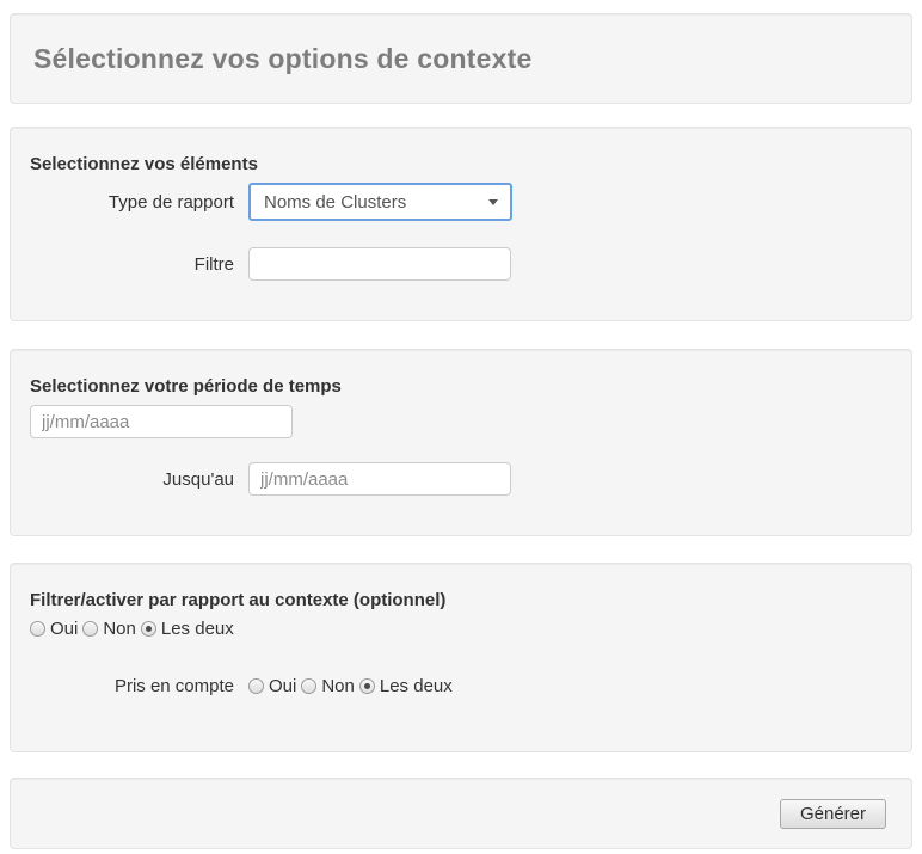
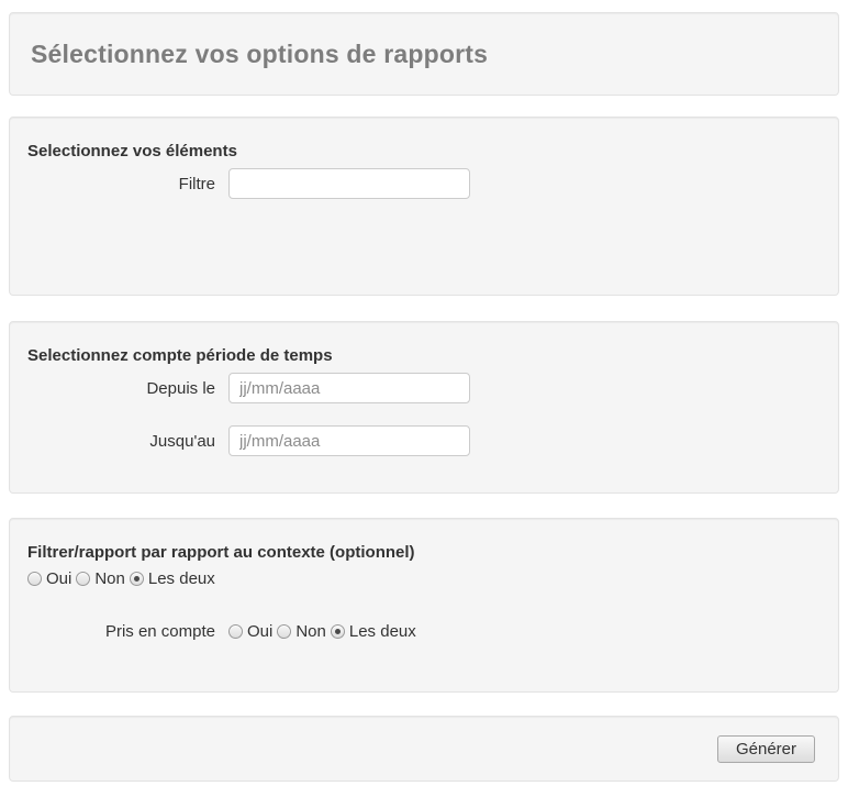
- Sélectionnez vos options de contexte
+ Sélectionnez vos options de rapports
  Selectionnez vos éléments
- Type de rapport
- Noms de Clusters
  Filtre
- Selectionnez votre période de temps
+ Selectionnez compte période de temps
+ Depuis le
  jj/mm/aaaa
  Jusqu'au
  jj/mm/aaaa
- Filtrer/activer par rapport au contexte (optionnel)
+ Filtrer/rapport par rapport au contexte (optionnel)
  Oui
  Non
  Les deux
  Pris en compte
  Oui
  Non
  Les deux
  Générer
